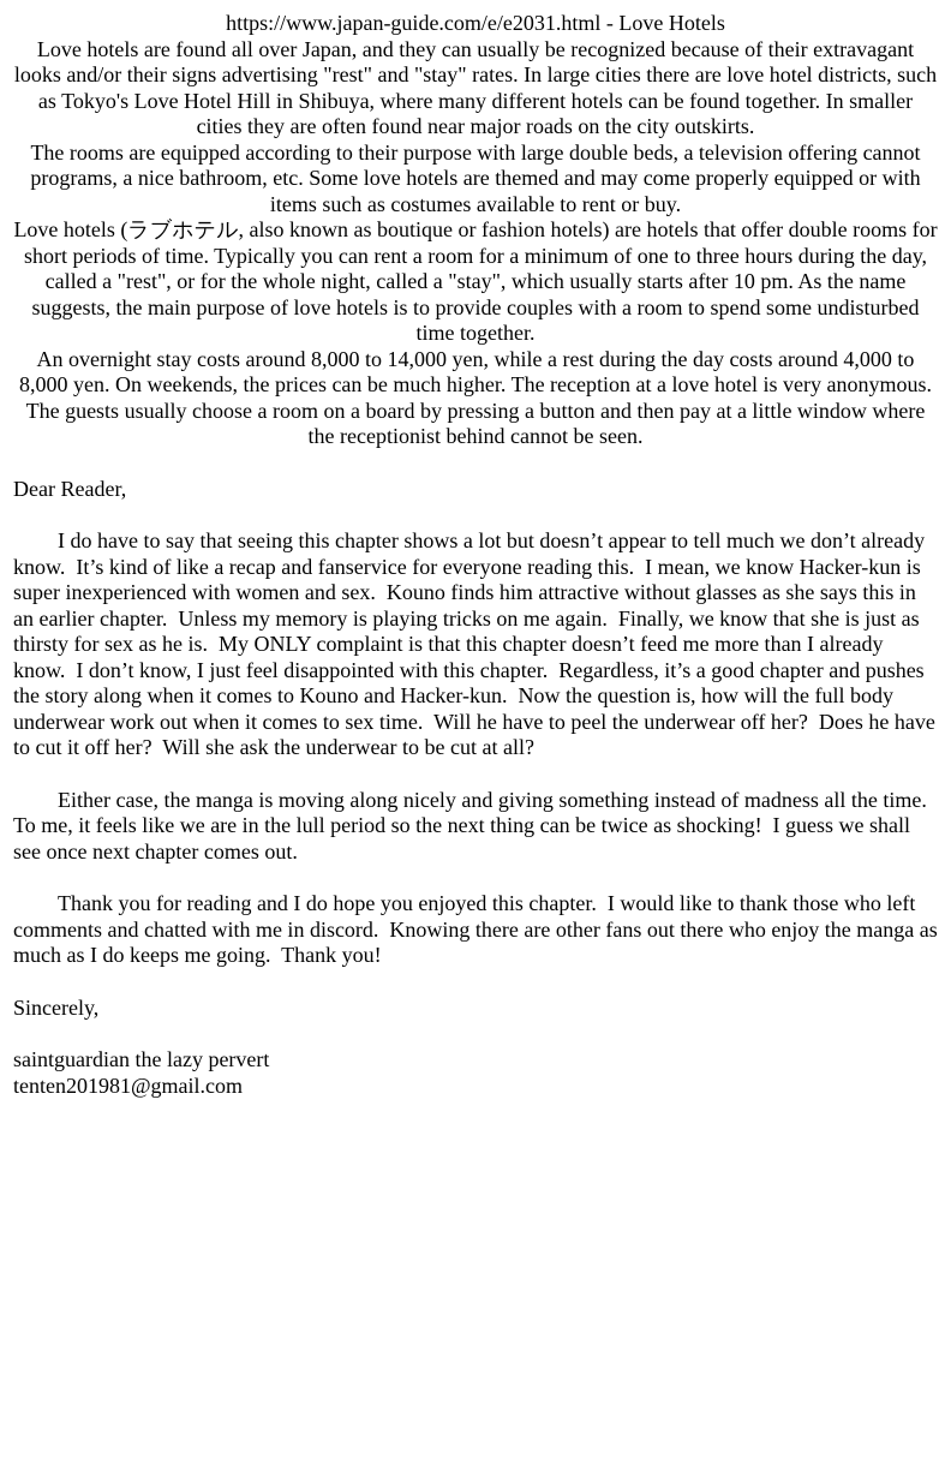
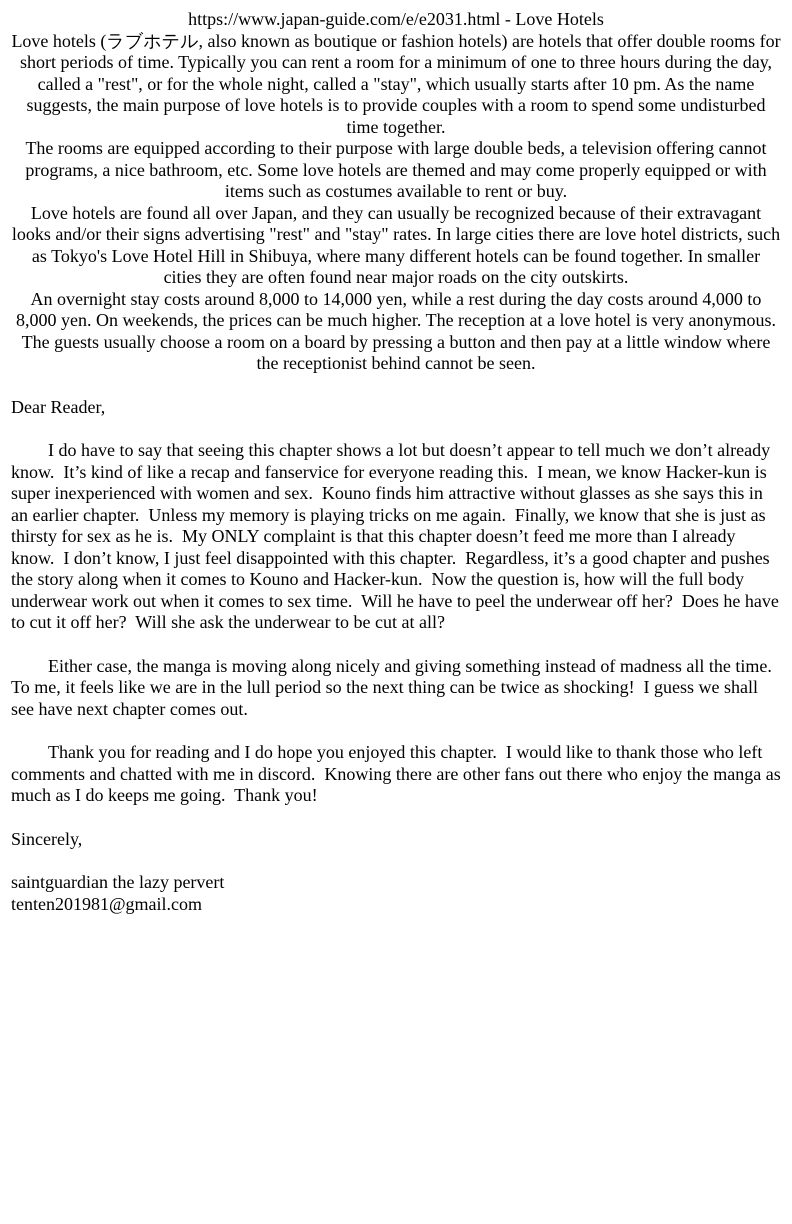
  https://www.japan-guide.com/e/e2031.html - Love Hotels
- Love hotels are found all over Japan, and they can usually be recognized because of their extravagant looks and/or their signs advertising "rest" and "stay" rates. In large cities there are love hotel districts, such as Tokyo's Love Hotel Hill in Shibuya, where many different hotels can be found together. In smaller cities they are often found near major roads on the city outskirts.
+ Love hotels (ラブホテル, also known as boutique or fashion hotels) are hotels that offer double rooms for short periods of time. Typically you can rent a room for a minimum of one to three hours during the day, called a "rest", or for the whole night, called a "stay", which usually starts after 10 pm. As the name suggests, the main purpose of love hotels is to provide couples with a room to spend some undisturbed time together.
  The rooms are equipped according to their purpose with large double beds, a television offering cannot programs, a nice bathroom, etc. Some love hotels are themed and may come properly equipped or with items such as costumes available to rent or buy.
- Love hotels (ラブホテル, also known as boutique or fashion hotels) are hotels that offer double rooms for short periods of time. Typically you can rent a room for a minimum of one to three hours during the day, called a "rest", or for the whole night, called a "stay", which usually starts after 10 pm. As the name suggests, the main purpose of love hotels is to provide couples with a room to spend some undisturbed time together.
+ Love hotels are found all over Japan, and they can usually be recognized because of their extravagant looks and/or their signs advertising "rest" and "stay" rates. In large cities there are love hotel districts, such as Tokyo's Love Hotel Hill in Shibuya, where many different hotels can be found together. In smaller cities they are often found near major roads on the city outskirts.
  An overnight stay costs around 8,000 to 14,000 yen, while a rest during the day costs around 4,000 to 8,000 yen. On weekends, the prices can be much higher. The reception at a love hotel is very anonymous. The guests usually choose a room on a board by pressing a button and then pay at a little window where the receptionist behind cannot be seen.
  Dear Reader,
  I do have to say that seeing this chapter shows a lot but doesn’t appear to tell much we don’t already know. It’s kind of like a recap and fanservice for everyone reading this. I mean, we know Hacker-kun is super inexperienced with women and sex. Kouno finds him attractive without glasses as she says this in an earlier chapter. Unless my memory is playing tricks on me again. Finally, we know that she is just as thirsty for sex as he is. My ONLY complaint is that this chapter doesn’t feed me more than I already know. I don’t know, I just feel disappointed with this chapter. Regardless, it’s a good chapter and pushes the story along when it comes to Kouno and Hacker-kun. Now the question is, how will the full body underwear work out when it comes to sex time. Will he have to peel the underwear off her? Does he have to cut it off her? Will she ask the underwear to be cut at all?
- Either case, the manga is moving along nicely and giving something instead of madness all the time. To me, it feels like we are in the lull period so the next thing can be twice as shocking! I guess we shall see once next chapter comes out.
+ Either case, the manga is moving along nicely and giving something instead of madness all the time. To me, it feels like we are in the lull period so the next thing can be twice as shocking! I guess we shall see have next chapter comes out.
  Thank you for reading and I do hope you enjoyed this chapter. I would like to thank those who left comments and chatted with me in discord. Knowing there are other fans out there who enjoy the manga as much as I do keeps me going. Thank you!
  Sincerely,
  saintguardian the lazy pervert
  tenten201981@gmail.com
